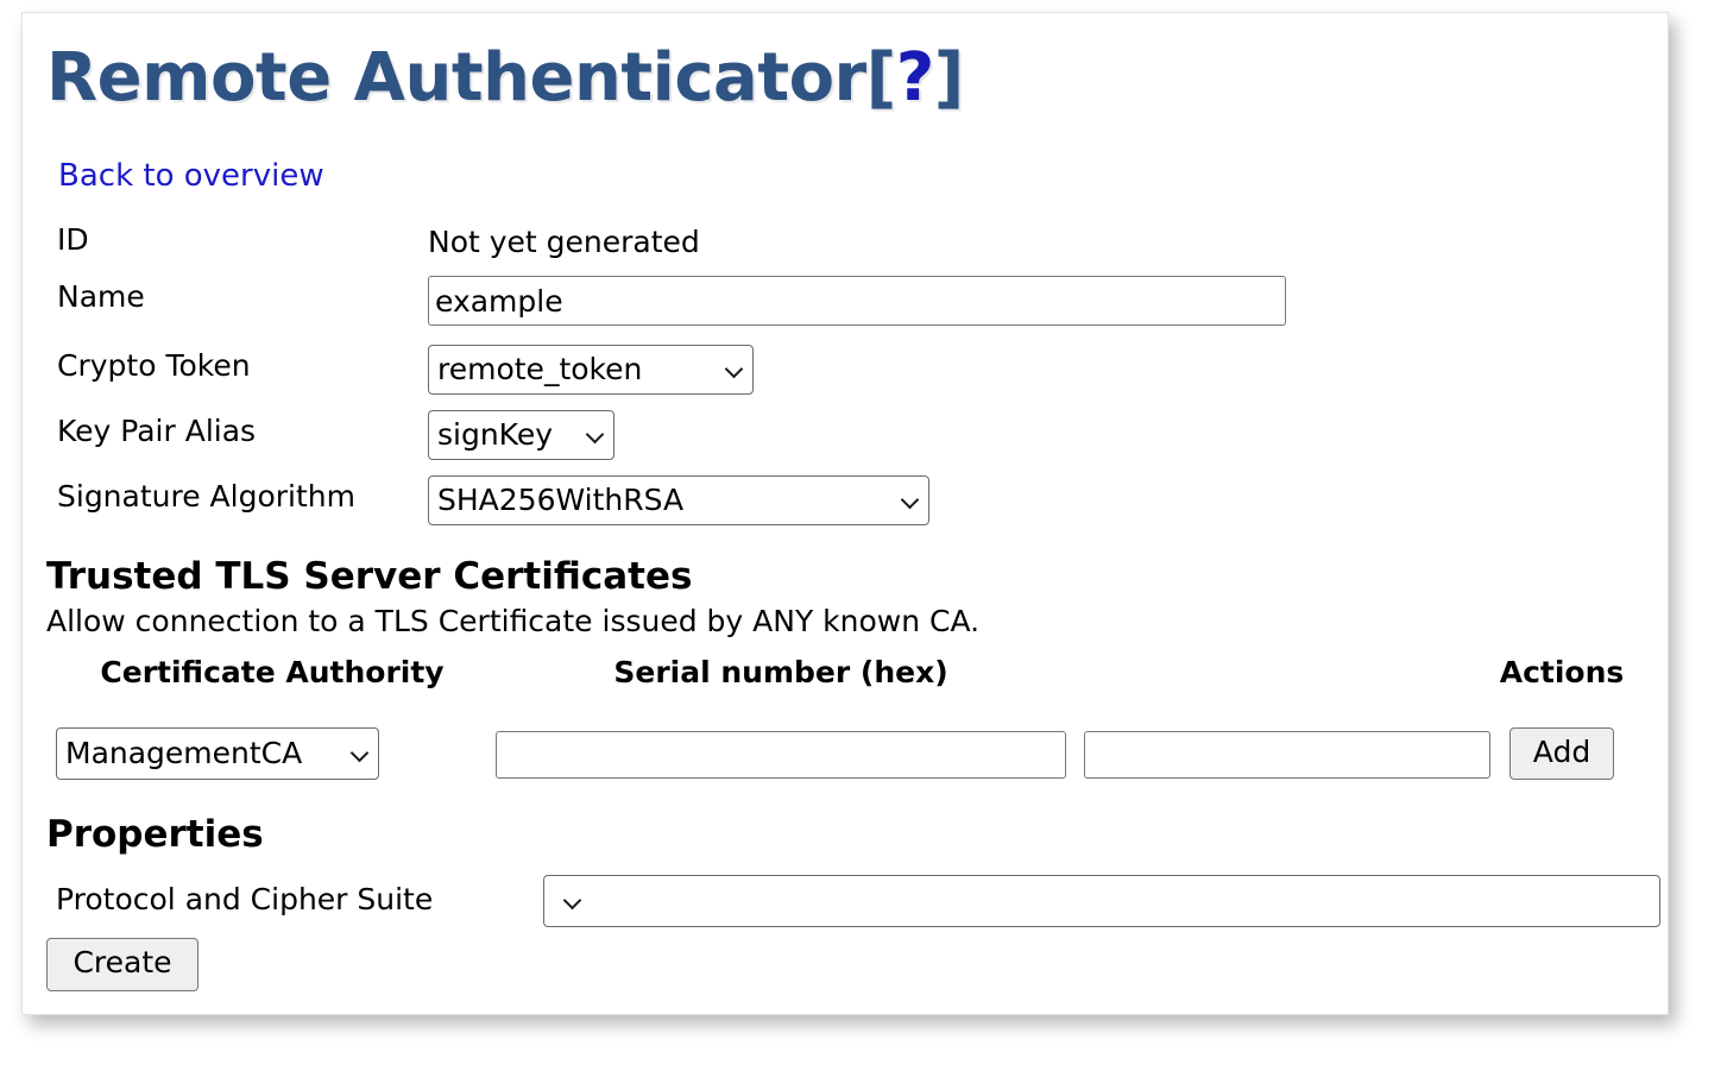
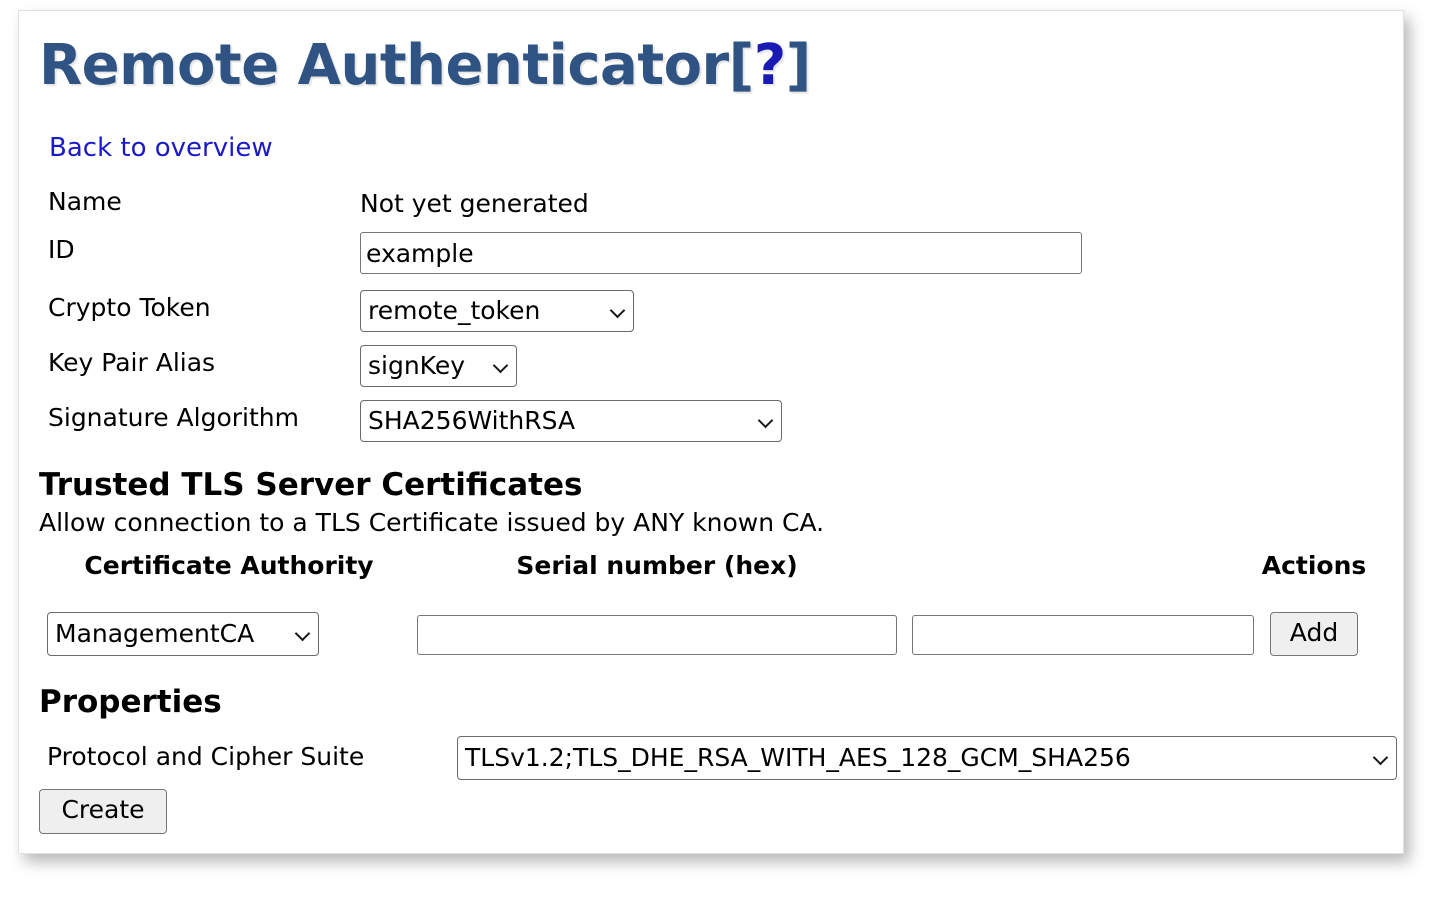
  Remote Authenticator[?]
  Back to overview
- ID
+ Name
  Not yet generated
- Name
+ ID
  example
  Crypto Token
  remote_token
  Key Pair Alias
  signKey
  Signature Algorithm
  SHA256WithRSA
  Trusted TLS Server Certificates
  Allow connection to a TLS Certificate issued by ANY known CA.
  Certificate Authority
  Serial number (hex)
  Actions
  ManagementCA
  Add
  Properties
  Protocol and Cipher Suite
+ TLSv1.2;TLS_DHE_RSA_WITH_AES_128_GCM_SHA256
  Create
